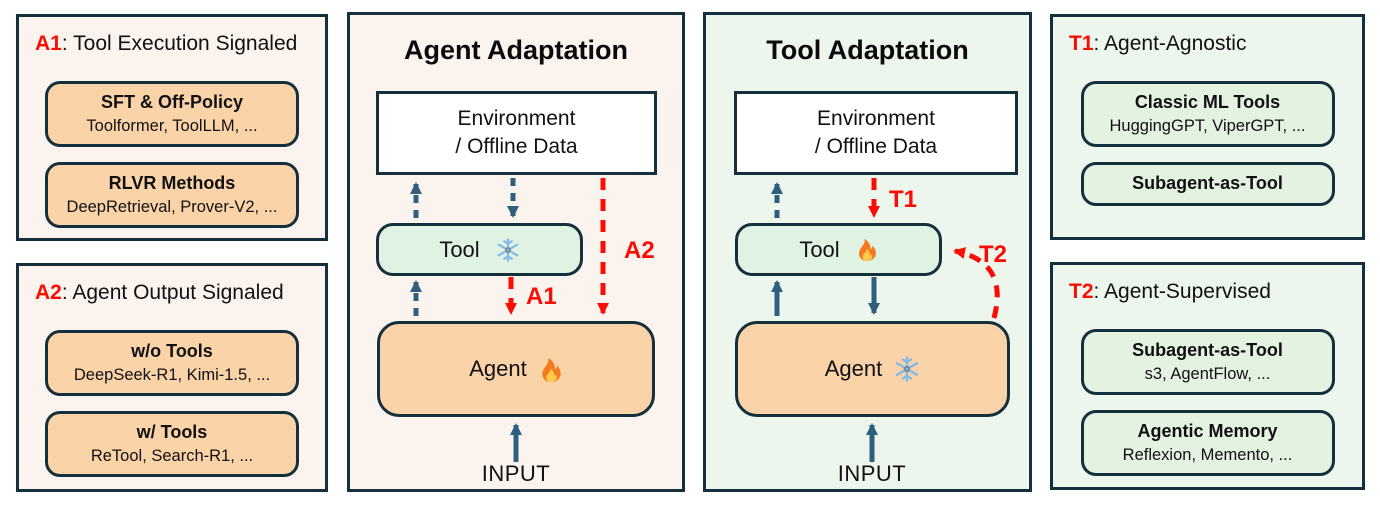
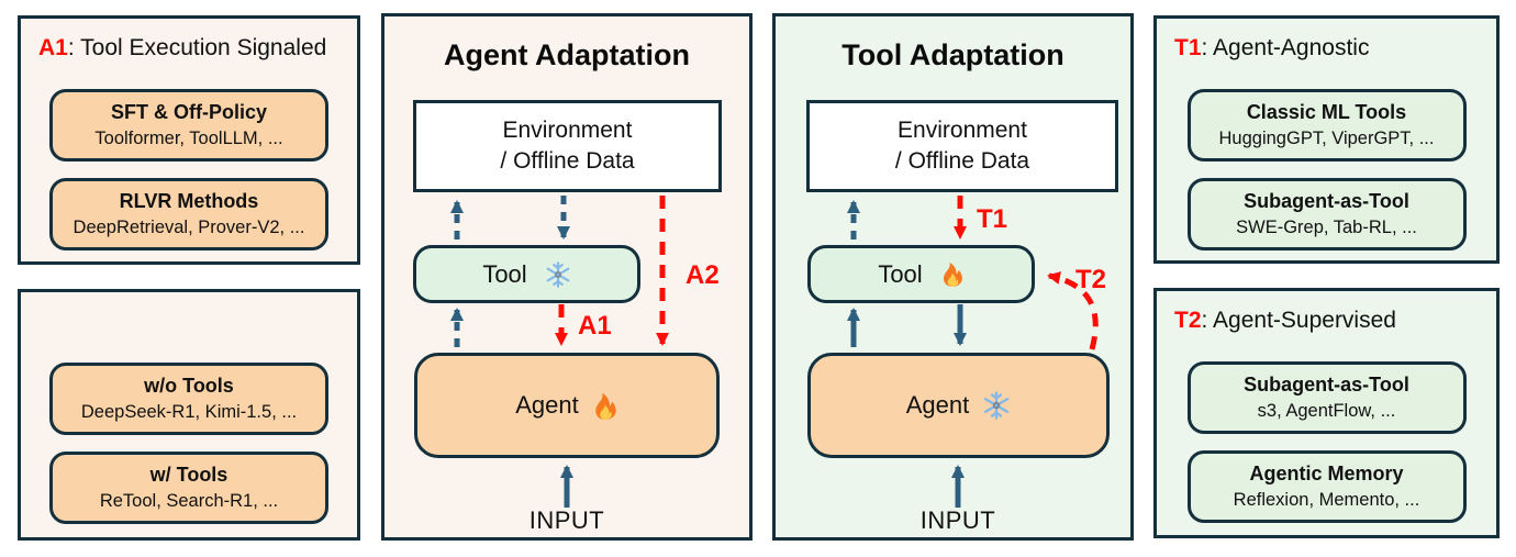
  A1: Tool Execution Signaled
  SFT & Off-Policy
  Toolformer, ToolLLM, ...
  RLVR Methods
  DeepRetrieval, Prover-V2, ...
- A2: Agent Output Signaled
  w/o Tools
  DeepSeek-R1, Kimi-1.5, ...
  w/ Tools
  ReTool, Search-R1, ...
  Agent Adaptation
  Environment
  / Offline Data
  Tool
  Agent
  A1
  A2
  INPUT
  Tool Adaptation
  Environment
  / Offline Data
  Tool
  Agent
  T1
  T2
  INPUT
  T1: Agent-Agnostic
  Classic ML Tools
  HuggingGPT, ViperGPT, ...
  Subagent-as-Tool
+ SWE-Grep, Tab-RL, ...
  T2: Agent-Supervised
  Subagent-as-Tool
  s3, AgentFlow, ...
  Agentic Memory
  Reflexion, Memento, ...
